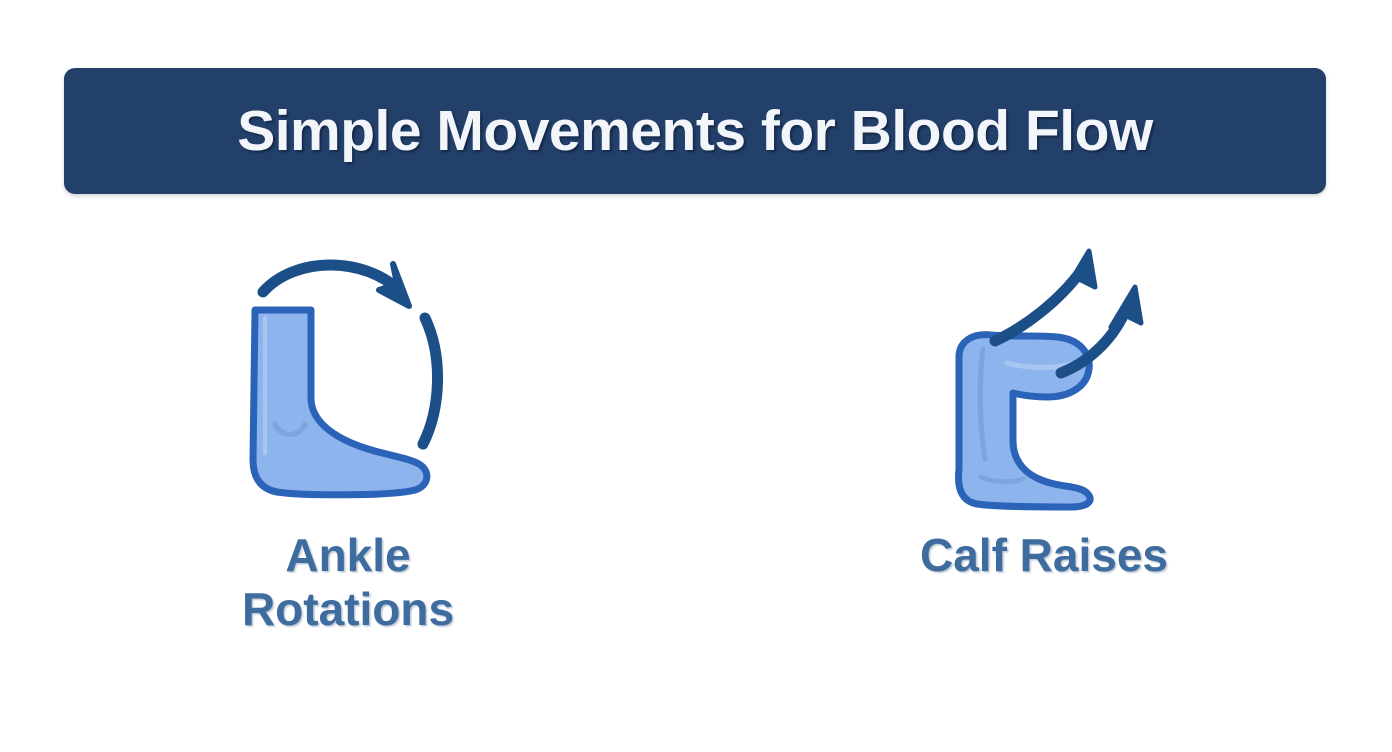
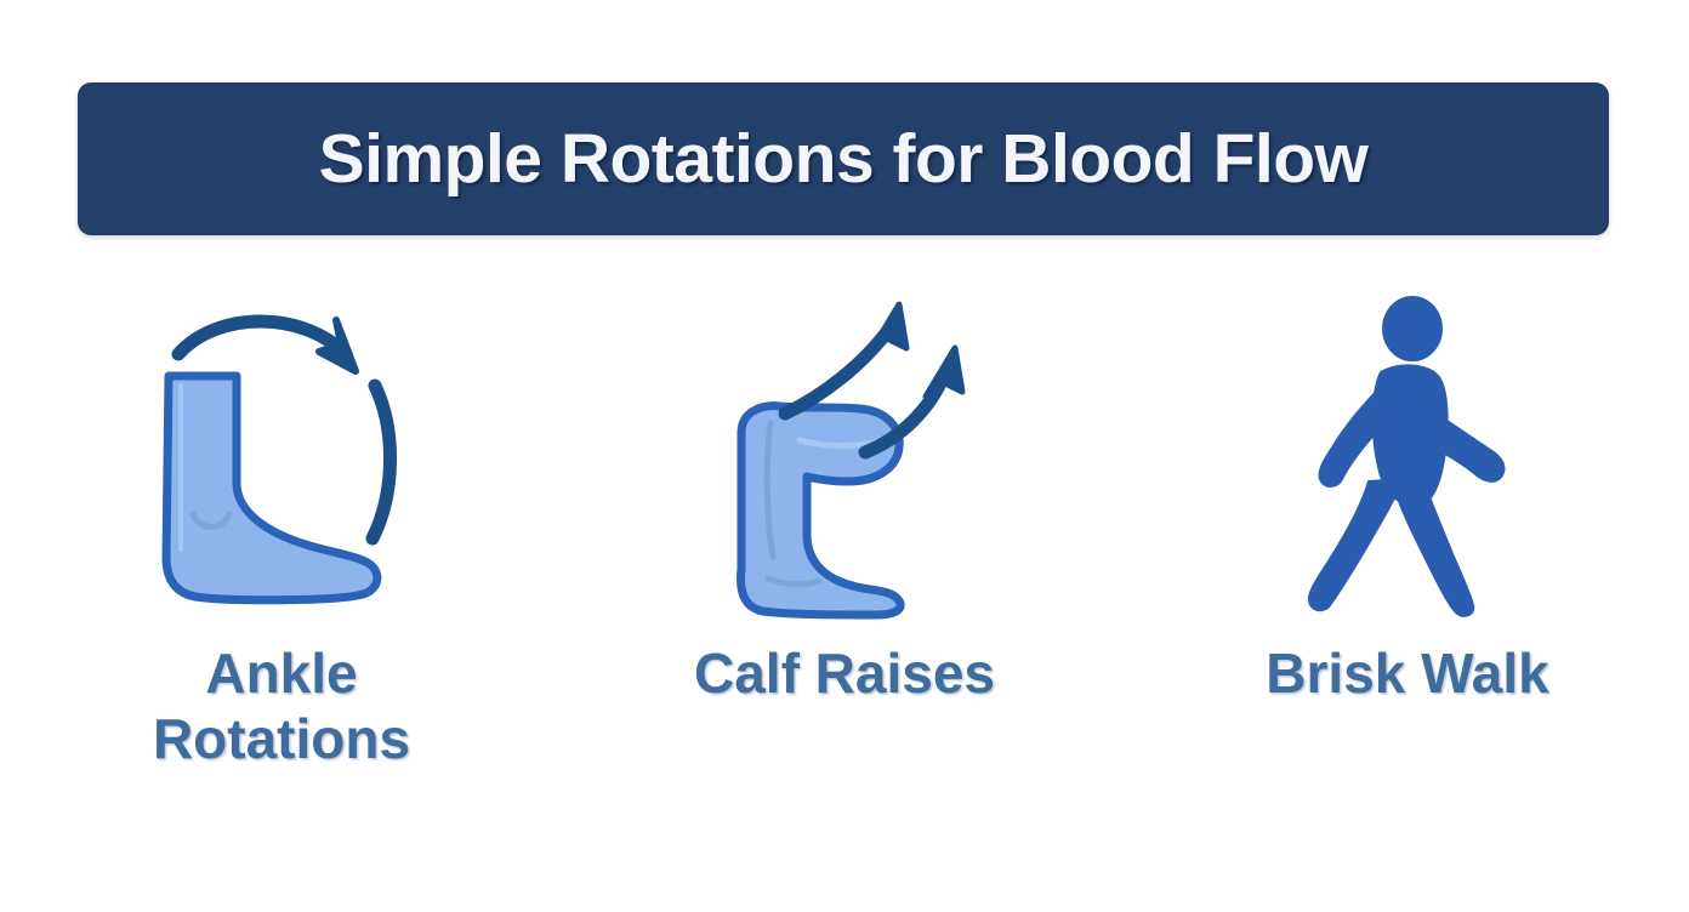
- Simple Movements for Blood Flow
+ Simple Rotations for Blood Flow
  Ankle
  Rotations
  Calf Raises
+ Brisk Walk
